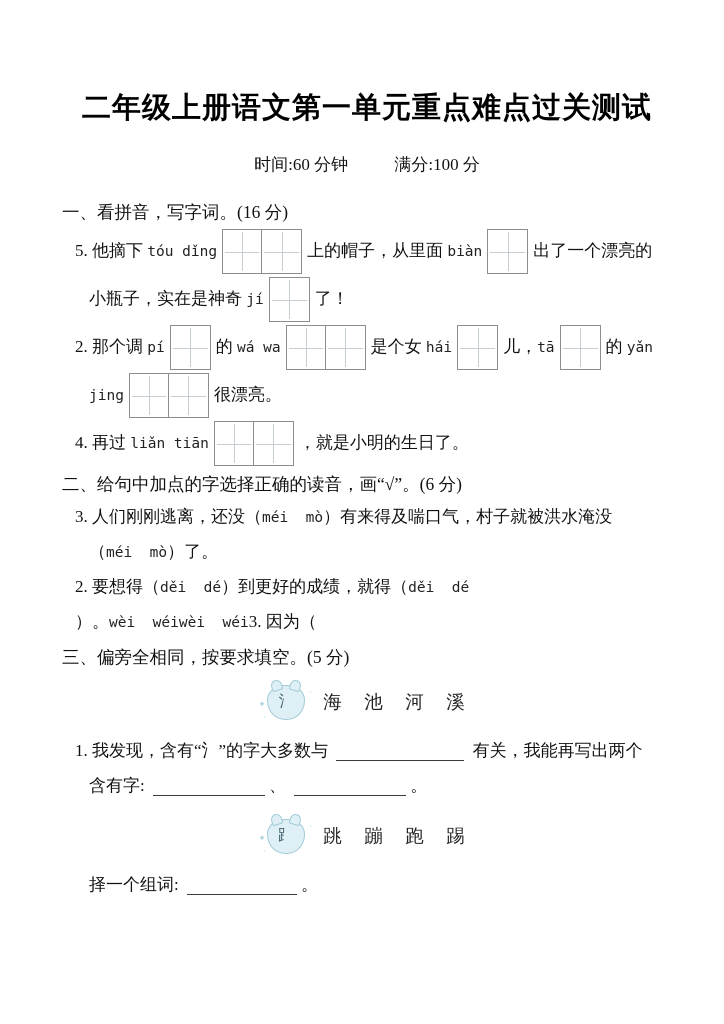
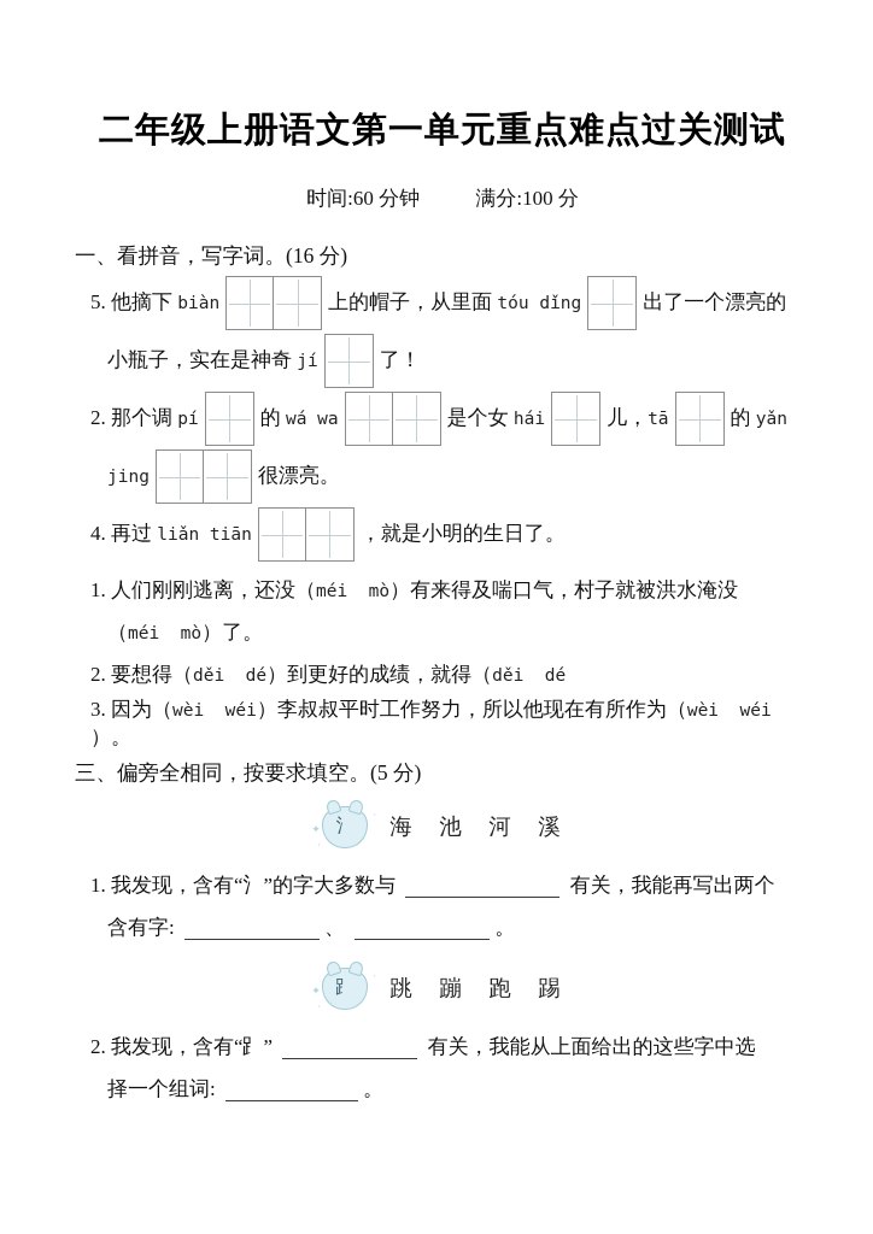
  二年级上册语文第一单元重点难点过关测试
  时间:60 分钟 满分:100 分
  一、看拼音，写字词。(16 分)
  5. 他摘下
- tóu dǐng
+ biàn
  上的帽子，从里面
- biàn
+ tóu dǐng
  出了一个漂亮的
  小瓶子，实在是神奇
  jí
  了！
  2. 那个调
  pí
  的
  wá wa
  是个女
  hái
  儿，
  tā
  的
  yǎn
  jing
  很漂亮。
  4. 再过
  liǎn tiān
  ，就是小明的生日了。
- 二、给句中加点的字选择正确的读音，画“√”。(6 分)
- 3. 人们刚刚逃离，还没（
+ 1. 人们刚刚逃离，还没（
  méi mò
  ）有来得及喘口气，村子就被洪水淹没
  （
  méi mò
  ）了。
  2. 要想得（
  děi dé
  ）到更好的成绩，就得（
  děi dé
- ）。
+ 3. 因为（
  wèi wéi
+ ）李叔叔平时工作努力，所以他现在有所作为（
  wèi wéi
- 3. 因为（
+ ）。
  三、偏旁全相同，按要求填空。(5 分)
  ✦
  ·
  ·
  氵
  海 池 河 溪
  1. 我发现，含有“氵”的字大多数与
  有关，我能再写出两个
  含有字:
  、
  。
  ✦
  ·
  ·
  ⻊
  跳 蹦 跑 踢
+ 2. 我发现，含有“⻊”
+ 有关，我能从上面给出的这些字中选
  择一个组词:
  。
